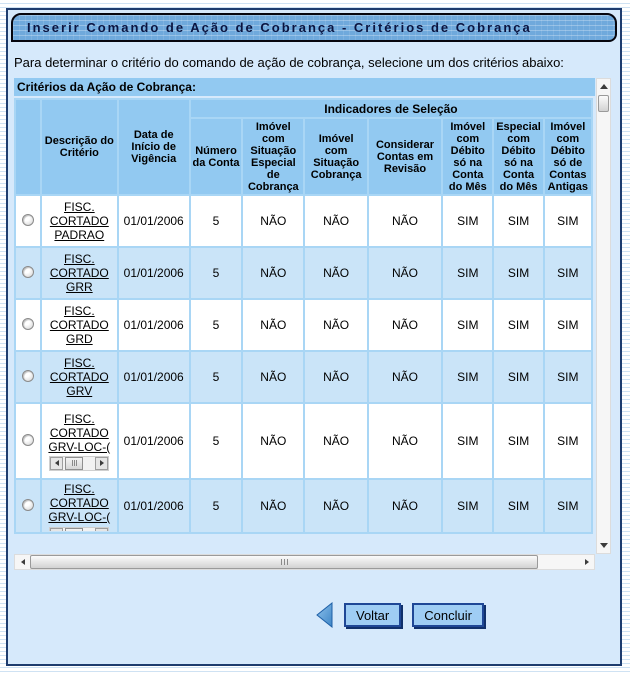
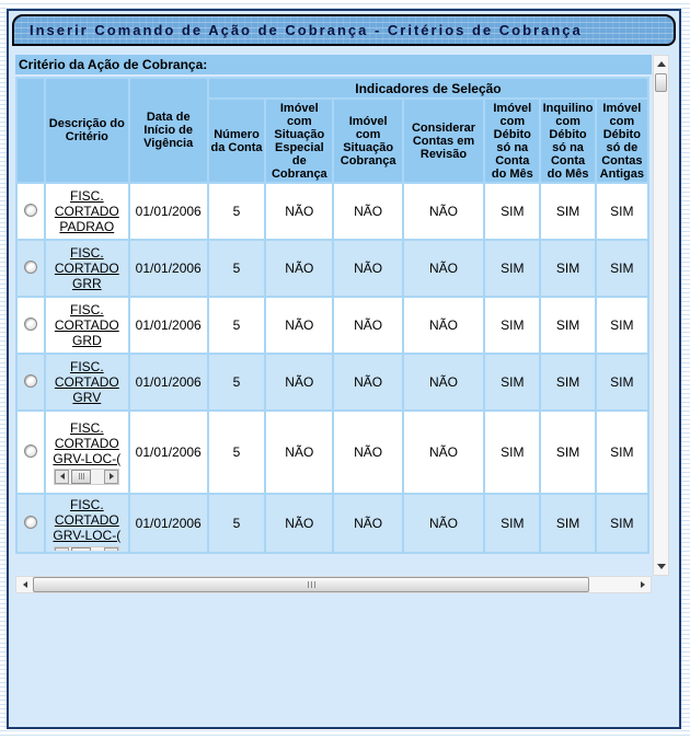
  Inserir Comando de Ação de Cobrança - Critérios de Cobrança
- Para determinar o critério do comando de ação de cobrança, selecione um dos critérios abaixo:
- Critérios da Ação de Cobrança:
+ Critério da Ação de Cobrança:
  	Descrição do Critério	Data de Início de Vigência	Indicadores de Seleção
- Número da Conta	Imóvel com Situação Especial de Cobrança	Imóvel com Situação Cobrança	Considerar Contas em Revisão	Imóvel com Débito só na Conta do Mês	Especial com Débito só na Conta do Mês	Imóvel com Débito só de Contas Antigas
+ Número da Conta	Imóvel com Situação Especial de Cobrança	Imóvel com Situação Cobrança	Considerar Contas em Revisão	Imóvel com Débito só na Conta do Mês	Inquilino com Débito só na Conta do Mês	Imóvel com Débito só de Contas Antigas
  	FISC. CORTADO PADRAO	01/01/2006	5	NÃO	NÃO	NÃO	SIM	SIM	SIM
  	FISC. CORTADO GRR	01/01/2006	5	NÃO	NÃO	NÃO	SIM	SIM	SIM
  	FISC. CORTADO GRD	01/01/2006	5	NÃO	NÃO	NÃO	SIM	SIM	SIM
  	FISC. CORTADO GRV	01/01/2006	5	NÃO	NÃO	NÃO	SIM	SIM	SIM
  	FISC. CORTADO GRV-LOC-(	01/01/2006	5	NÃO	NÃO	NÃO	SIM	SIM	SIM
  	FISC. CORTADO GRV-LOC-(	01/01/2006	5	NÃO	NÃO	NÃO	SIM	SIM	SIM
- Voltar
- Concluir
